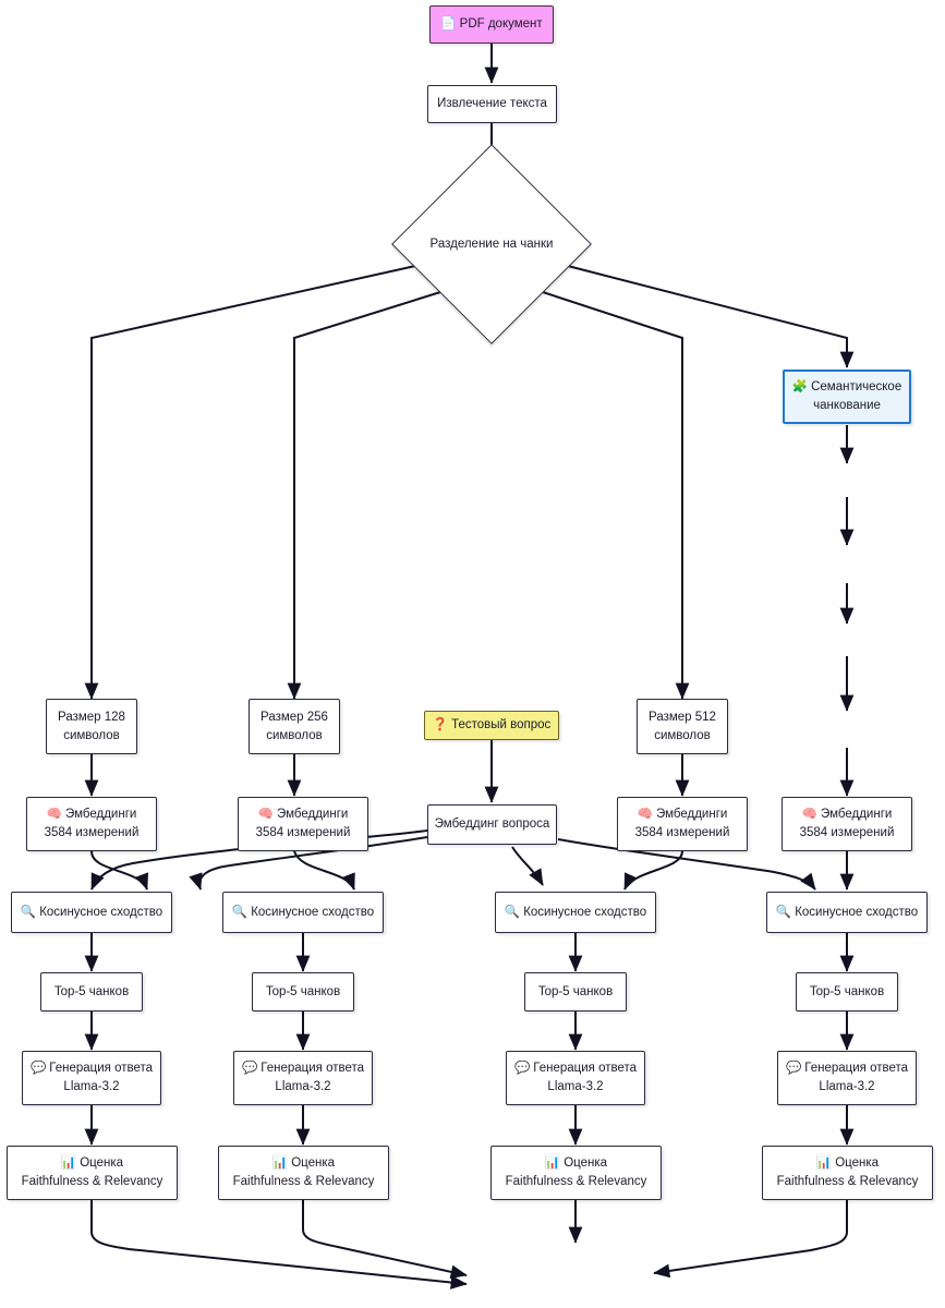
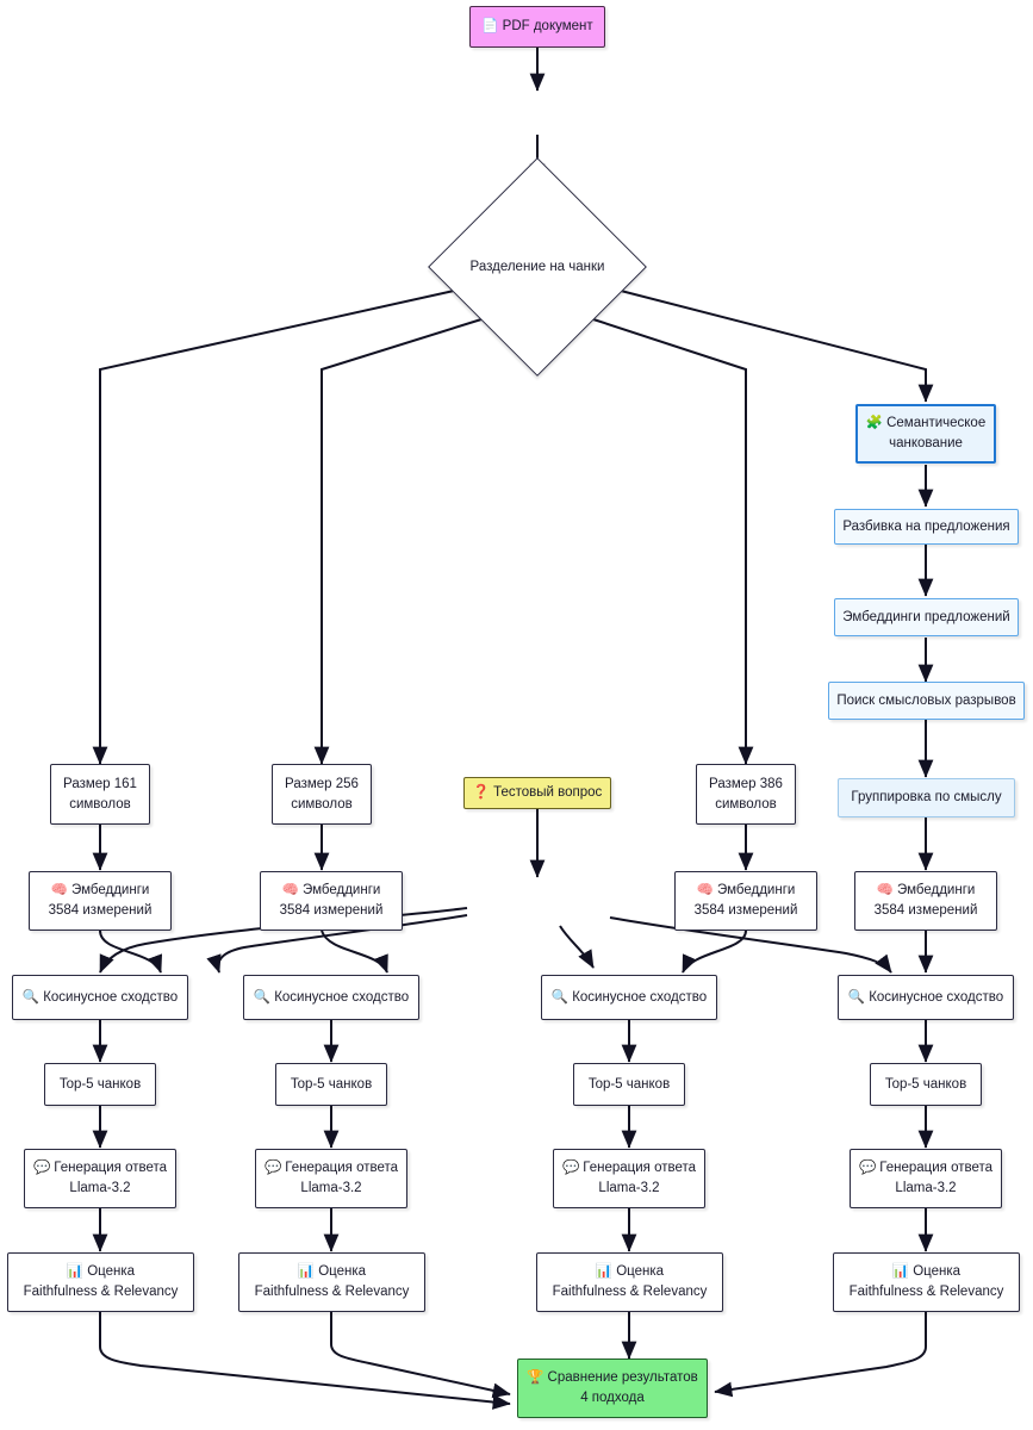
  📄 PDF документ
- Извлечение текста
  Разделение на чанки
  🧩 Семантическое
  чанкование
+ Разбивка на предложения
+ Эмбеддинги предложений
+ Поиск смысловых разрывов
+ Группировка по смыслу
- Размер 128
+ Размер 161
  символов
  Размер 256
  символов
- Размер 512
+ Размер 386
  символов
  ❓ Тестовый вопрос
- Эмбеддинг вопроса
  🧠 Эмбеддинги
  3584 измерений
  🧠 Эмбеддинги
  3584 измерений
  🧠 Эмбеддинги
  3584 измерений
  🧠 Эмбеддинги
  3584 измерений
  🔍 Косинусное сходство
  🔍 Косинусное сходство
  🔍 Косинусное сходство
  🔍 Косинусное сходство
  Top-5 чанков
  Top-5 чанков
  Top-5 чанков
  Top-5 чанков
  💬 Генерация ответа
  Llama-3.2
  💬 Генерация ответа
  Llama-3.2
  💬 Генерация ответа
  Llama-3.2
  💬 Генерация ответа
  Llama-3.2
  📊 Оценка
  Faithfulness & Relevancy
  📊 Оценка
  Faithfulness & Relevancy
  📊 Оценка
  Faithfulness & Relevancy
  📊 Оценка
  Faithfulness & Relevancy
+ 🏆 Сравнение результатов
+ 4 подхода
